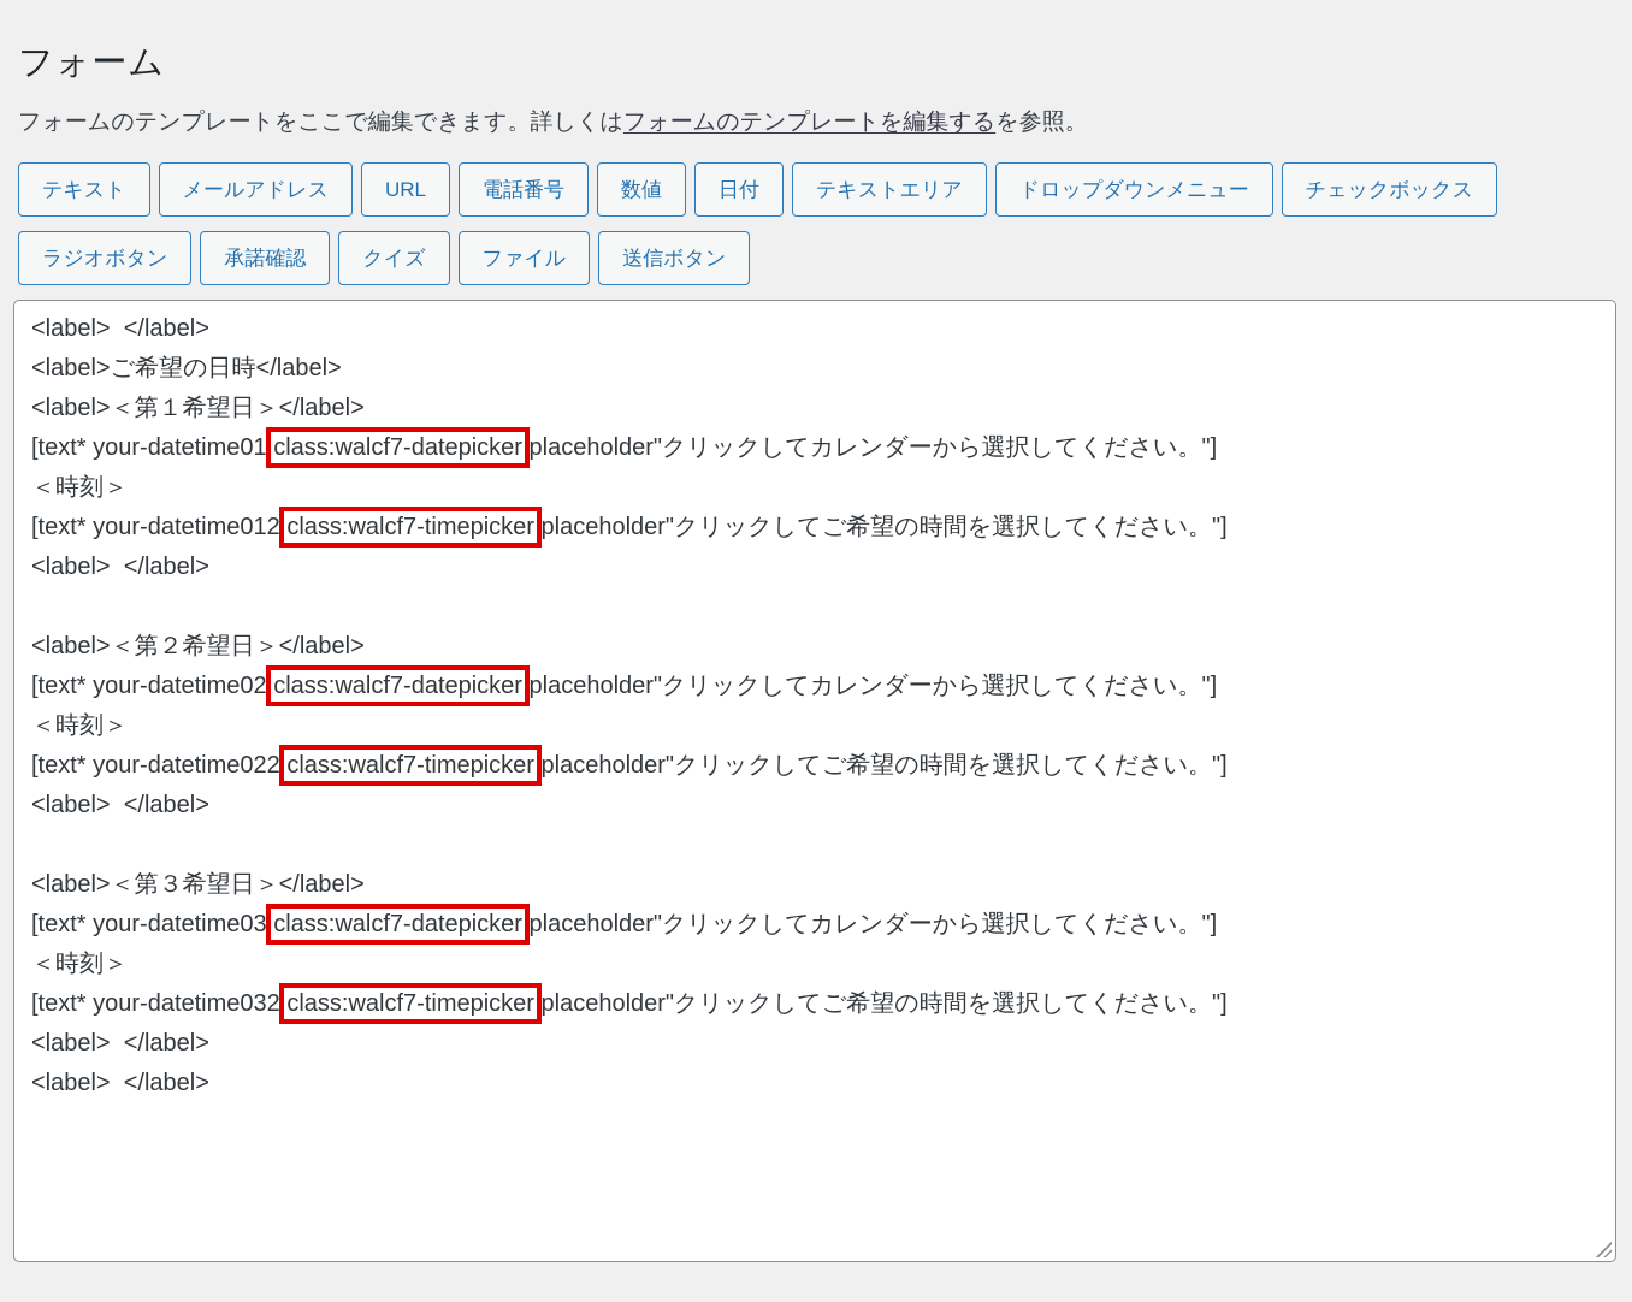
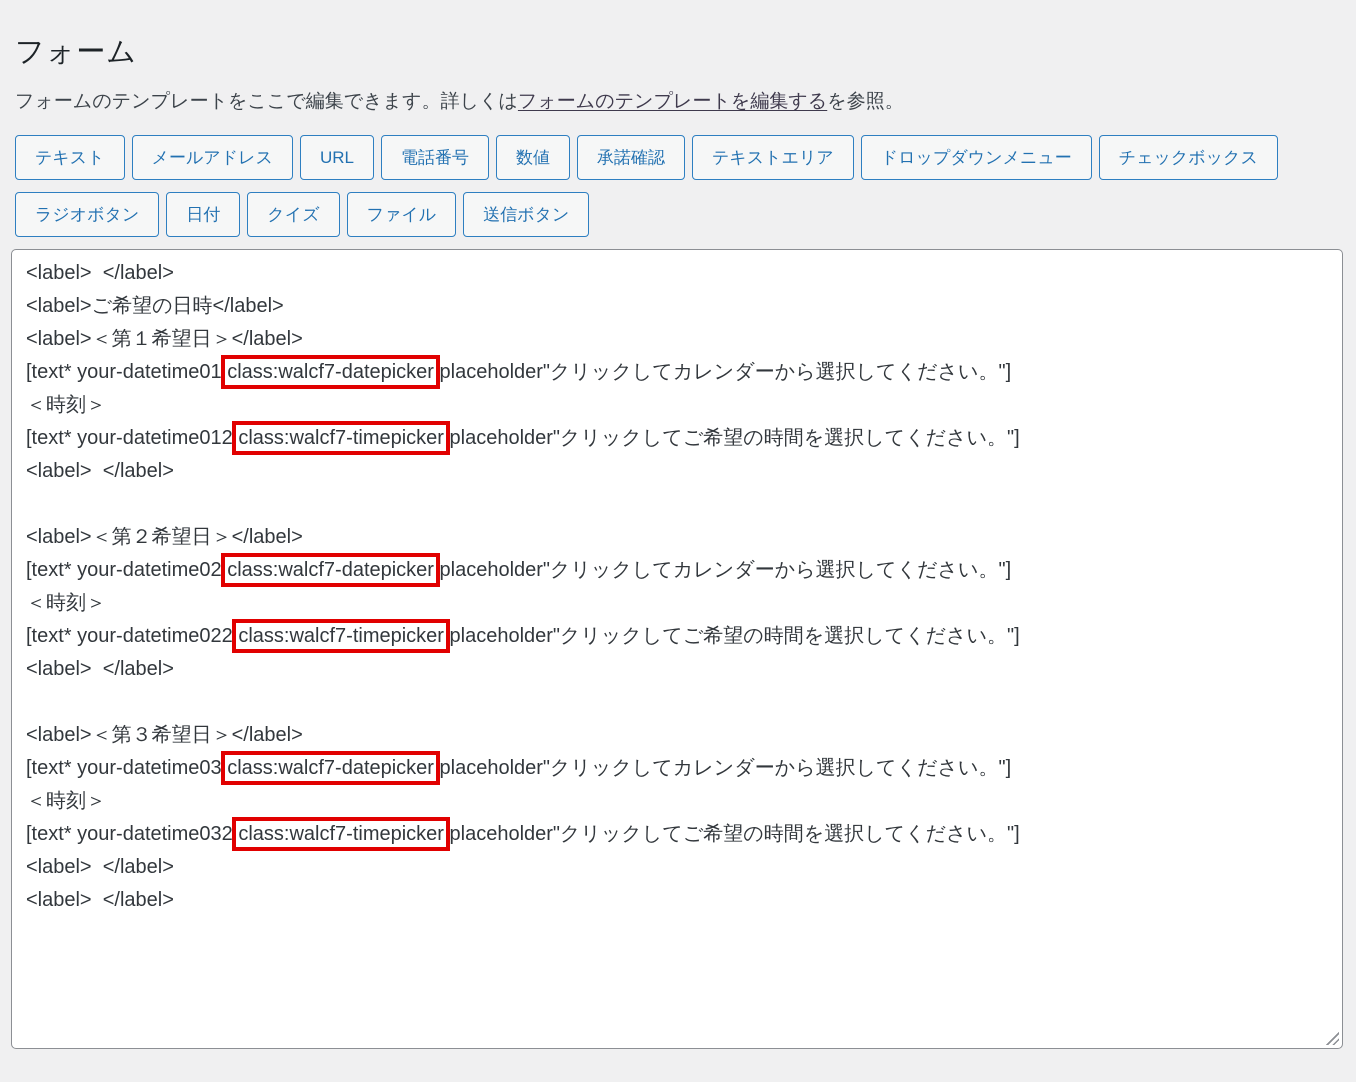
  フォーム
  フォームのテンプレートをここで編集できます。詳しくはフォームのテンプレートを編集するを参照。
  テキスト
  メールアドレス
  URL
  電話番号
  数値
- 日付
+ 承諾確認
  テキストエリア
  ドロップダウンメニュー
  チェックボックス
  ラジオボタン
- 承諾確認
+ 日付
  クイズ
  ファイル
  送信ボタン
  <label> </label>
  <label>ご希望の日時</label>
  <label>＜第１希望日＞</label>
  [text* your-datetime01 class:walcf7-datepicker placeholder"クリックしてカレンダーから選択してください。"]
  ＜時刻＞
  [text* your-datetime012 class:walcf7-timepicker placeholder"クリックしてご希望の時間を選択してください。"]
  <label> </label>
  <label>＜第２希望日＞</label>
  [text* your-datetime02 class:walcf7-datepicker placeholder"クリックしてカレンダーから選択してください。"]
  ＜時刻＞
  [text* your-datetime022 class:walcf7-timepicker placeholder"クリックしてご希望の時間を選択してください。"]
  <label> </label>
  <label>＜第３希望日＞</label>
  [text* your-datetime03 class:walcf7-datepicker placeholder"クリックしてカレンダーから選択してください。"]
  ＜時刻＞
  [text* your-datetime032 class:walcf7-timepicker placeholder"クリックしてご希望の時間を選択してください。"]
  <label> </label>
  <label> </label>
